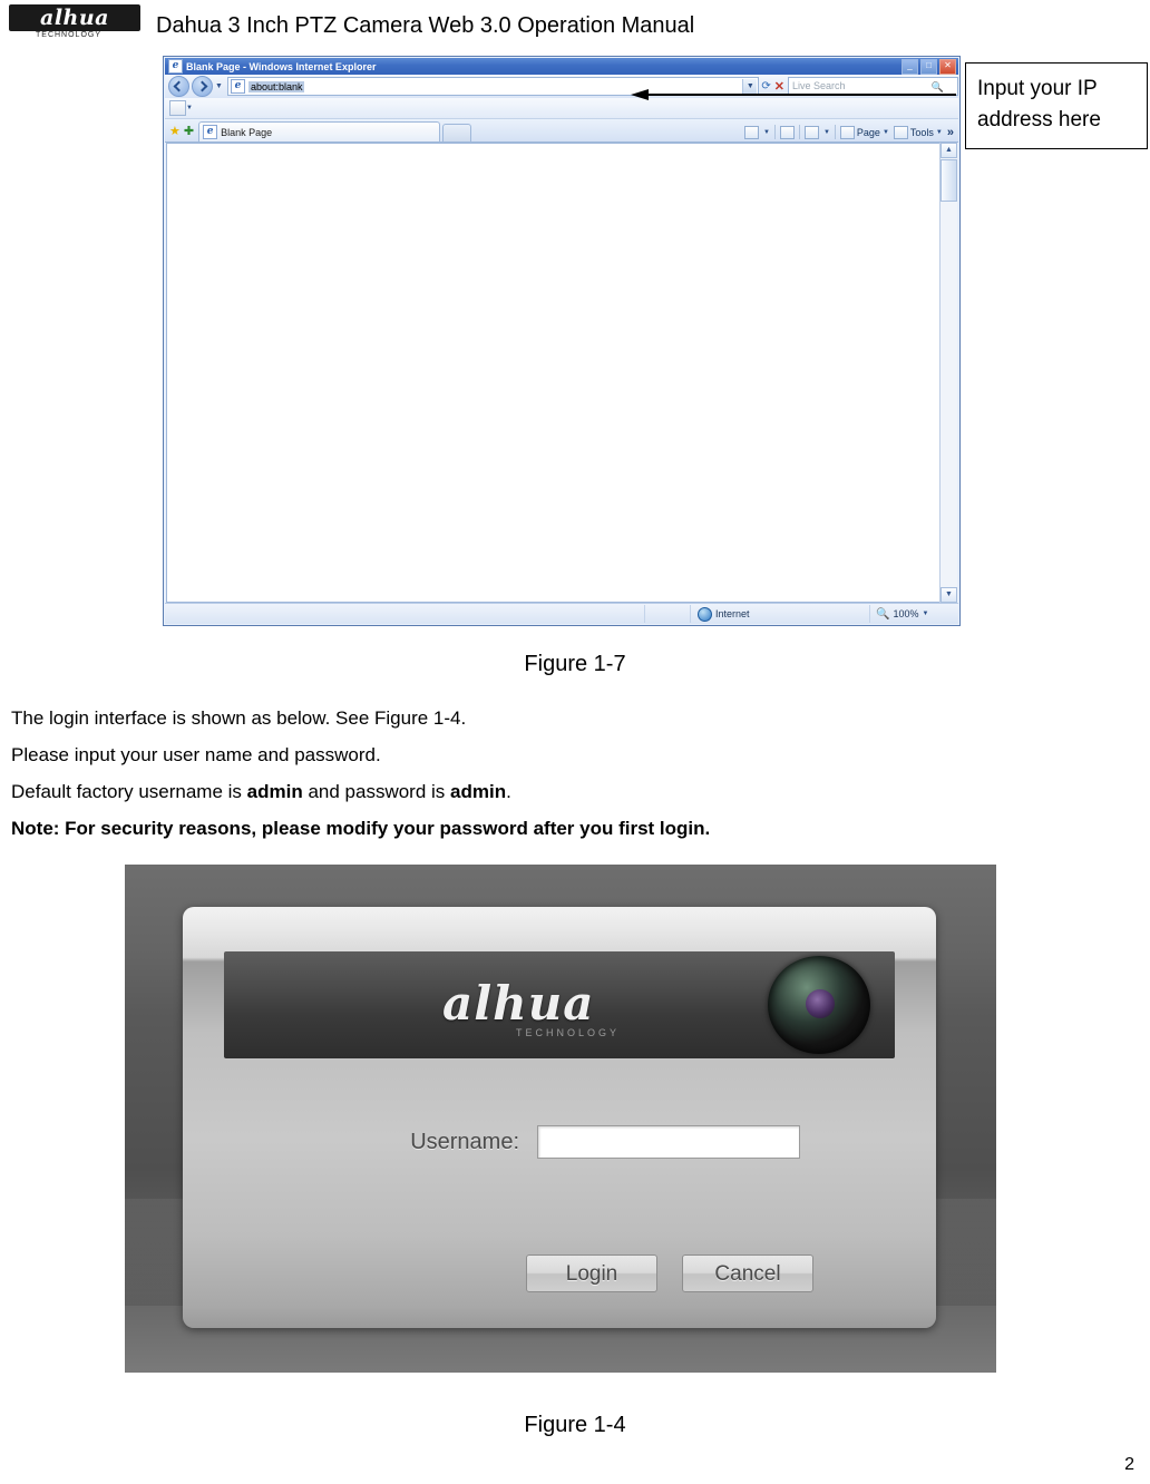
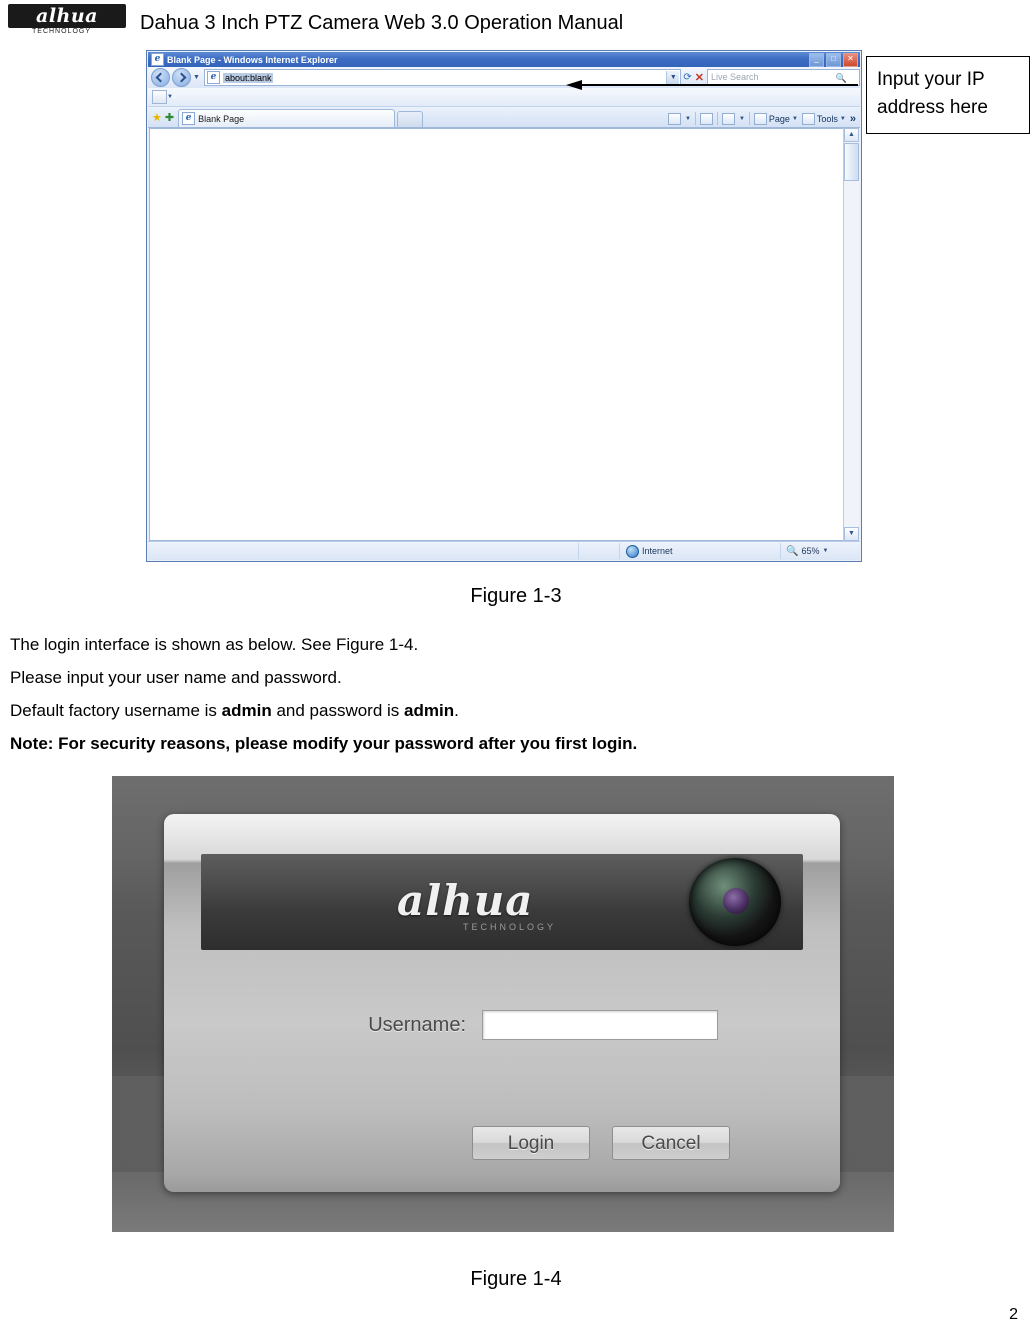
  alhua
  Dahua 3 Inch PTZ Camera Web 3.0 Operation Manual
  e
  Blank Page - Windows Internet Explorer
  _
  □
  ✕
  e
  about:blank
  ⟳
  ✕
  Live Search
  🔍
  ★
  ✚
  e
  Blank Page
  Page
  Tools
  »
  Internet
  🔍
- 100%
+ 65%
  Input your IP
  address here
- Figure 1-7
+ Figure 1-3
  The login interface is shown as below. See Figure 1-4.
  Please input your user name and password.
  Default factory username is admin and password is admin.
  Note: For security reasons, please modify your password after you first login.
  alhua
  TECHNOLOGY
  Username:
  Login
  Cancel
  Figure 1-4
  2
